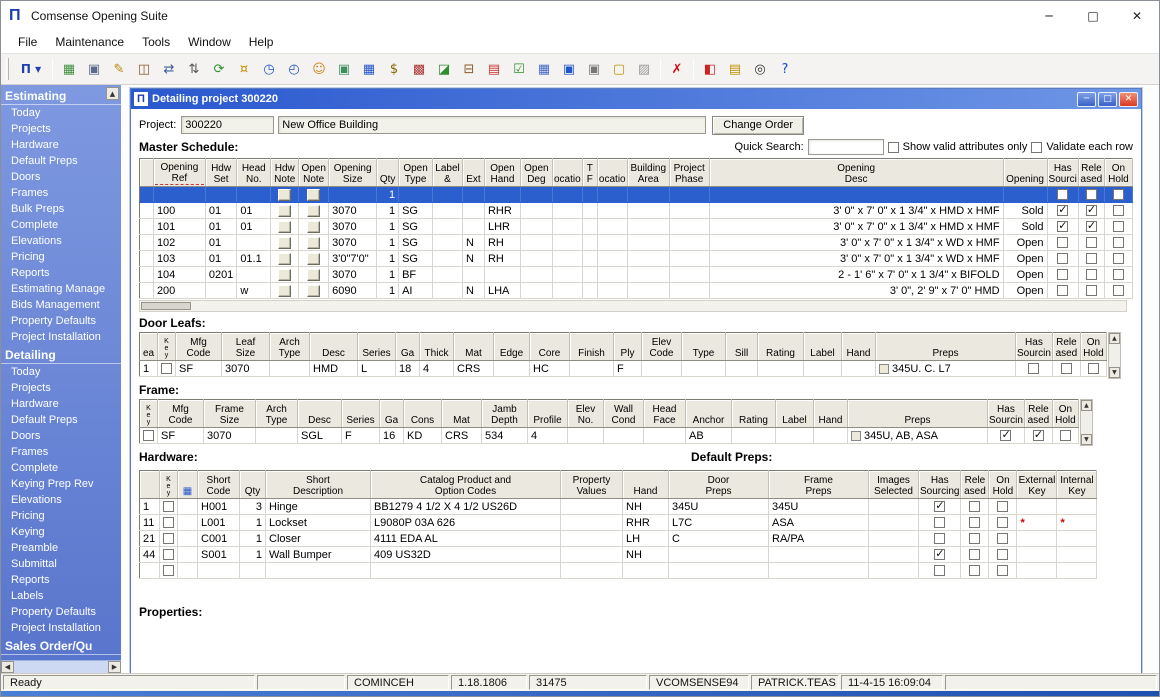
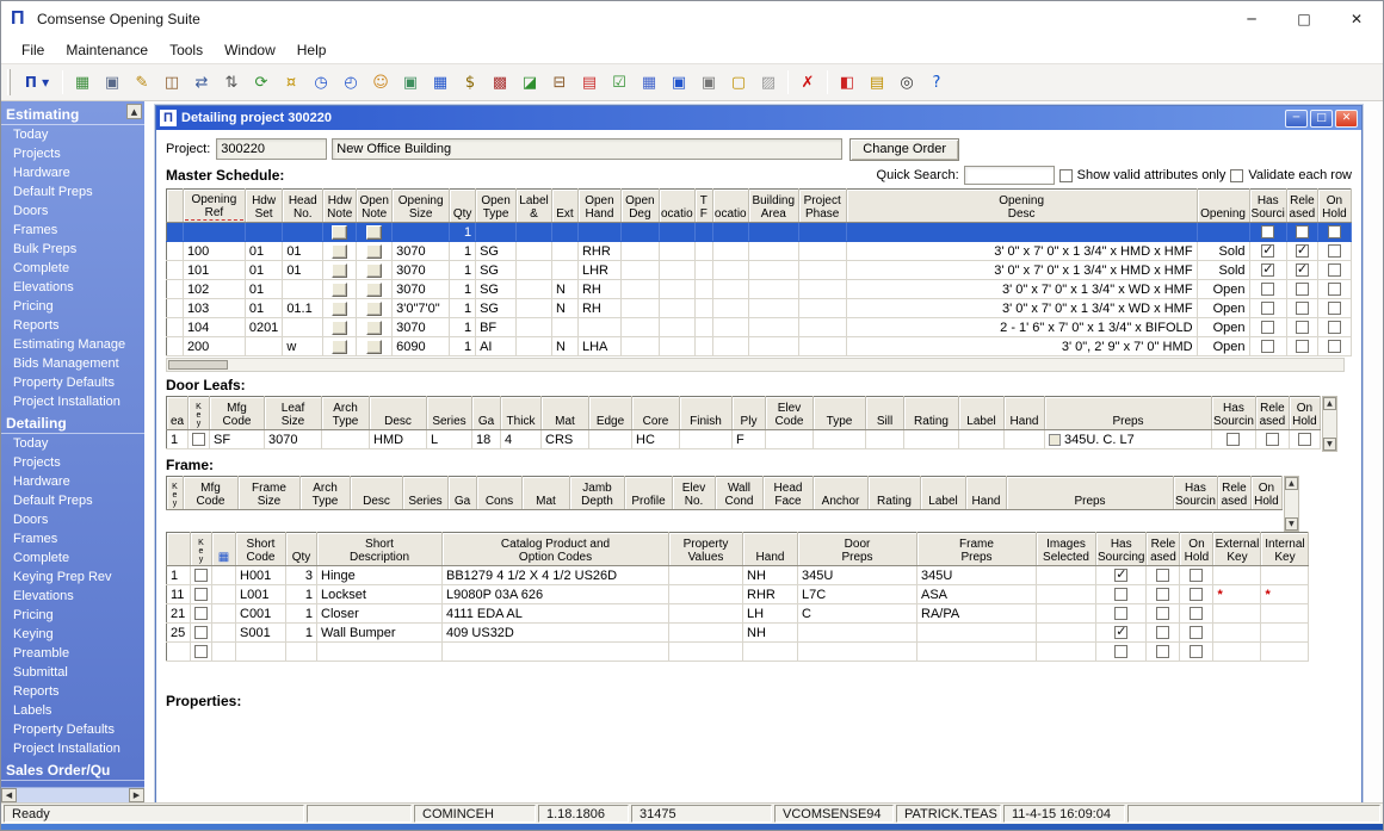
  Π
  Comsense Opening Suite
  ─
  □
  ✕
  File
  Maintenance
  Tools
  Window
  Help
  Π ▾
  ▦
  ▣
  ✎
  ◫
  ⇄
  ⇅
  ⟳
  ¤
  ◷
  ◴
  ☺
  ▣
  ▦
  $
  ▩
  ◪
  ⊟
  ▤
  ☑
  ▦
  ▣
  ▣
  ▢
  ▨
  ✗
  ◧
  ▤
  ◎
  ?
  ▲
  Estimating
  Today
  Projects
  Hardware
  Default Preps
  Doors
  Frames
  Bulk Preps
  Complete
  Elevations
  Pricing
  Reports
  Estimating Manage
  Bids Management
  Property Defaults
  Project Installation
  Detailing
  Today
  Projects
  Hardware
  Default Preps
  Doors
  Frames
  Complete
  Keying Prep Rev
  Elevations
  Pricing
  Keying
  Preamble
  Submittal
  Reports
  Labels
  Property Defaults
  Project Installation
  Sales Order/Qu
  ◀
  ▶
  Π
  Detailing project 300220
  ─
  □
  ✕
  Project:
  300220
  New Office Building
  Change Order
  Master Schedule:
  Quick Search:
  Show valid attributes only
  Validate each row
  	Opening Ref	Hdw Set	Head No.	Hdw Note	Open Note	Opening Size	Qty	Open Type	Label &	Ext	Open Hand	Open Deg	ocatio	T F	ocatio	Building Area	Project Phase	Opening Desc	Opening	Has Sourci	Rele ased	On Hold
  							1
  	100	01	01			3070	1	SG			RHR							3' 0" x 7' 0" x 1 3/4" x HMD x HMF	Sold
  	101	01	01			3070	1	SG			LHR							3' 0" x 7' 0" x 1 3/4" x HMD x HMF	Sold
  	102	01				3070	1	SG		N	RH							3' 0" x 7' 0" x 1 3/4" x WD x HMF	Open
  	103	01	01.1			3'0"7'0"	1	SG		N	RH							3' 0" x 7' 0" x 1 3/4" x WD x HMF	Open
  	104	0201				3070	1	BF										2 - 1' 6" x 7' 0" x 1 3/4" x BIFOLD	Open
  	200		w			6090	1	AI		N	LHA							3' 0", 2' 9" x 7' 0" HMD	Open
  Door Leafs:
  ea		Mfg Code	Leaf Size	Arch Type	Desc	Series	Ga	Thick	Mat	Edge	Core	Finish	Ply	Elev Code	Type	Sill	Rating	Label	Hand	Preps	Has Sourcin	Rele ased	On Hold
  1		SF	3070		HMD	L	18	4	CRS		HC		F							345U. C. L7
  Frame:
  	Mfg Code	Frame Size	Arch Type	Desc	Series	Ga	Cons	Mat	Jamb Depth	Profile	Elev No.	Wall Cond	Head Face	Anchor	Rating	Label	Hand	Preps	Has Sourcin	Rele ased	On Hold
- 	SF	3070		SGL	F	16	KD	CRS	534	4				AB				345U, AB, ASA
- Hardware:
- Default Preps:
  		▦	Short Code	Qty	Short Description	Catalog Product and Option Codes	Property Values	Hand	Door Preps	Frame Preps	Images Selected	Has Sourcing	Rele ased	On Hold	External Key	Internal Key
  1			H001	3	Hinge	BB1279 4 1/2 X 4 1/2 US26D		NH	345U	345U
  11			L001	1	Lockset	L9080P 03A 626		RHR	L7C	ASA					*	*
  21			C001	1	Closer	4111 EDA AL		LH	C	RA/PA
- 44			S001	1	Wall Bumper	409 US32D		NH
+ 25			S001	1	Wall Bumper	409 US32D		NH
  Properties:
  Ready
  COMINCEH
  1.18.1806
  31475
  VCOMSENSE94
  PATRICK.TEAS
  11-4-15 16:09:04
